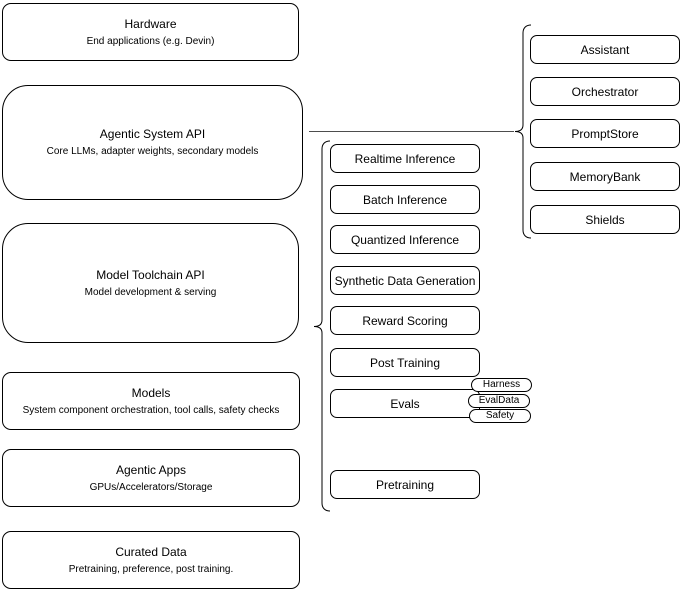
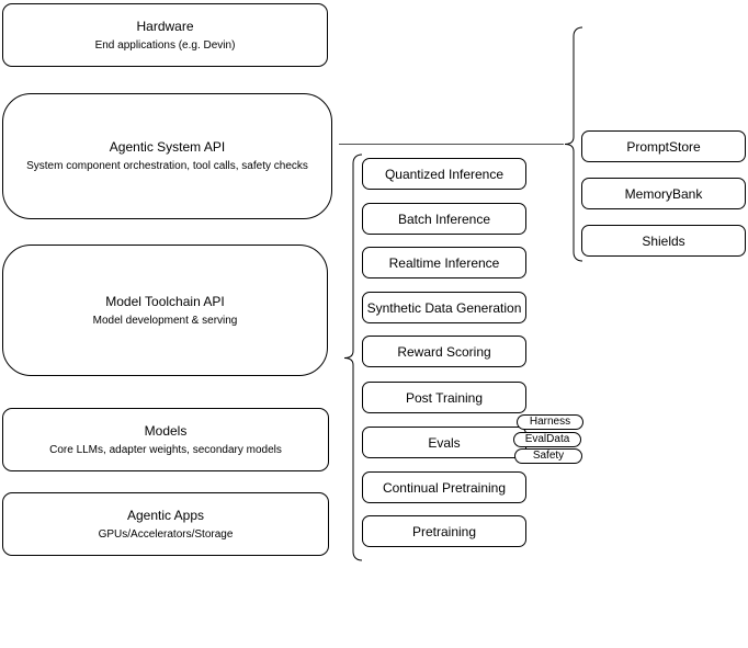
  Hardware
  End applications (e.g. Devin)
  Agentic System API
- Core LLMs, adapter weights, secondary models
+ System component orchestration, tool calls, safety checks
  Model Toolchain API
  Model development & serving
  Models
- System component orchestration, tool calls, safety checks
+ Core LLMs, adapter weights, secondary models
  Agentic Apps
  GPUs/Accelerators/Storage
- Curated Data
- Pretraining, preference, post training.
- Realtime Inference
+ Quantized Inference
  Batch Inference
- Quantized Inference
+ Realtime Inference
  Synthetic Data Generation
  Reward Scoring
  Post Training
  Evals
+ Continual Pretraining
  Pretraining
  Harness
  EvalData
  Safety
- Assistant
- Orchestrator
  PromptStore
  MemoryBank
  Shields
